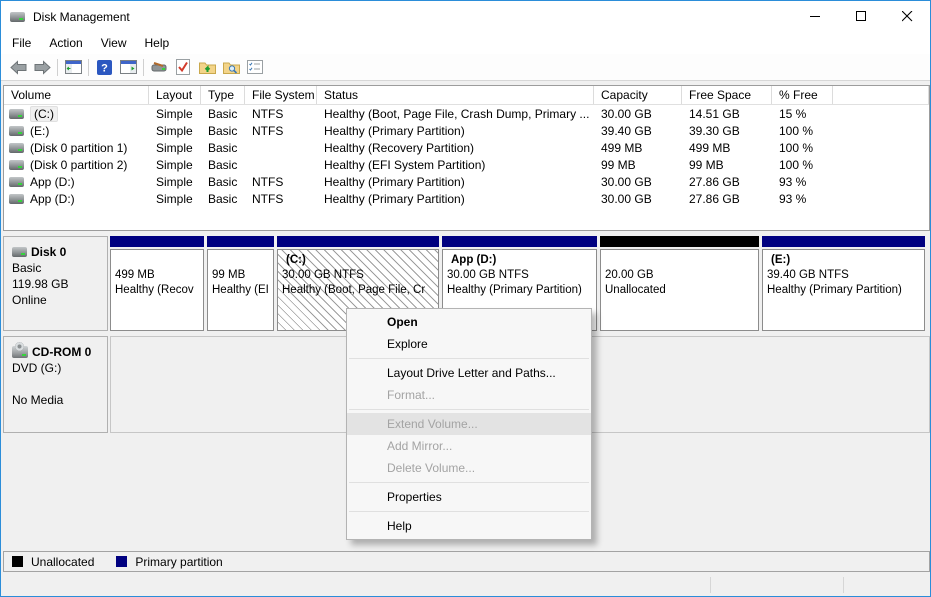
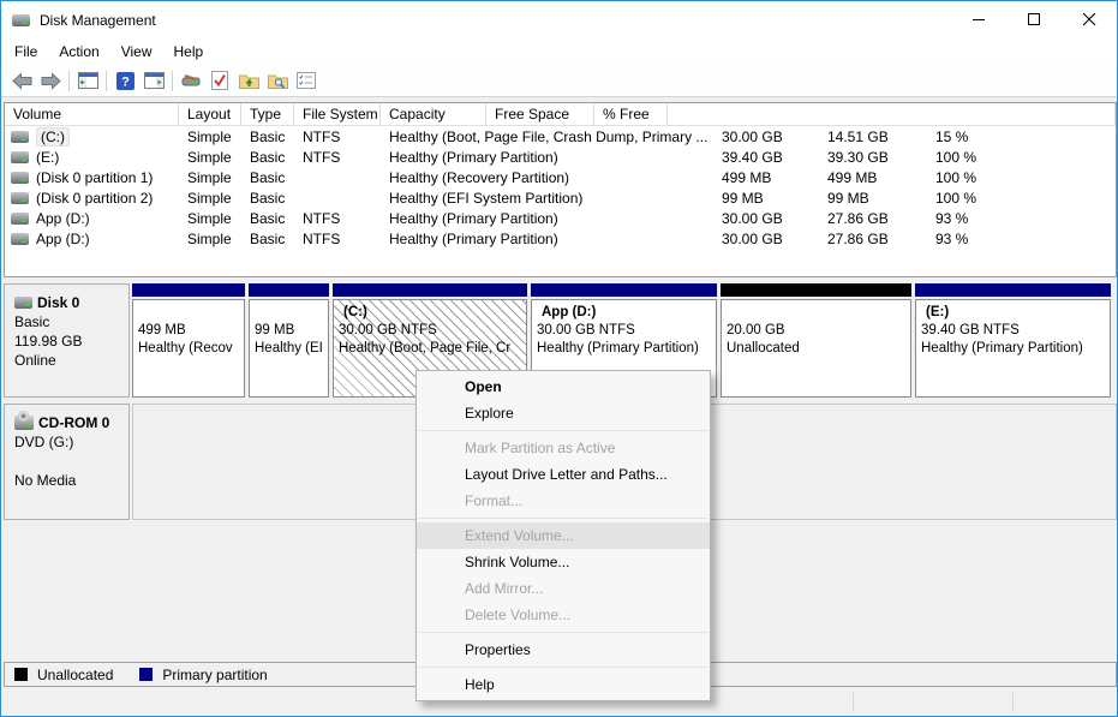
  Disk Management
  File
  Action
  View
  Help
  ?
  Volume
  Layout
  Type
  File System
- Status
  Capacity
  Free Space
  % Free
  (C:)
  Simple
  Basic
  NTFS
  Healthy (Boot, Page File, Crash Dump, Primary ...
  30.00 GB
  14.51 GB
  15 %
  (E:)
  Simple
  Basic
  NTFS
  Healthy (Primary Partition)
  39.40 GB
  39.30 GB
  100 %
  (Disk 0 partition 1)
  Simple
  Basic
  Healthy (Recovery Partition)
  499 MB
  499 MB
  100 %
  (Disk 0 partition 2)
  Simple
  Basic
  Healthy (EFI System Partition)
  99 MB
  99 MB
  100 %
  App (D:)
  Simple
  Basic
  NTFS
  Healthy (Primary Partition)
  30.00 GB
  27.86 GB
  93 %
  App (D:)
  Simple
  Basic
  NTFS
  Healthy (Primary Partition)
  30.00 GB
  27.86 GB
  93 %
  Disk 0
  Basic
  119.98 GB
  Online
  499 MB
  Healthy (Recov
  99 MB
  Healthy (EI
  (C:)
  30.00 GB NTFS
  Healthy (Boot, Page File, Cr
  App (D:)
  30.00 GB NTFS
  Healthy (Primary Partition)
  20.00 GB
  Unallocated
  (E:)
  39.40 GB NTFS
  Healthy (Primary Partition)
  CD-ROM 0
  DVD (G:)
  No Media
  Unallocated
  Primary partition
  Open
  Explore
+ Mark Partition as Active
  Layout Drive Letter and Paths...
  Format...
  Extend Volume...
+ Shrink Volume...
  Add Mirror...
  Delete Volume...
  Properties
  Help
